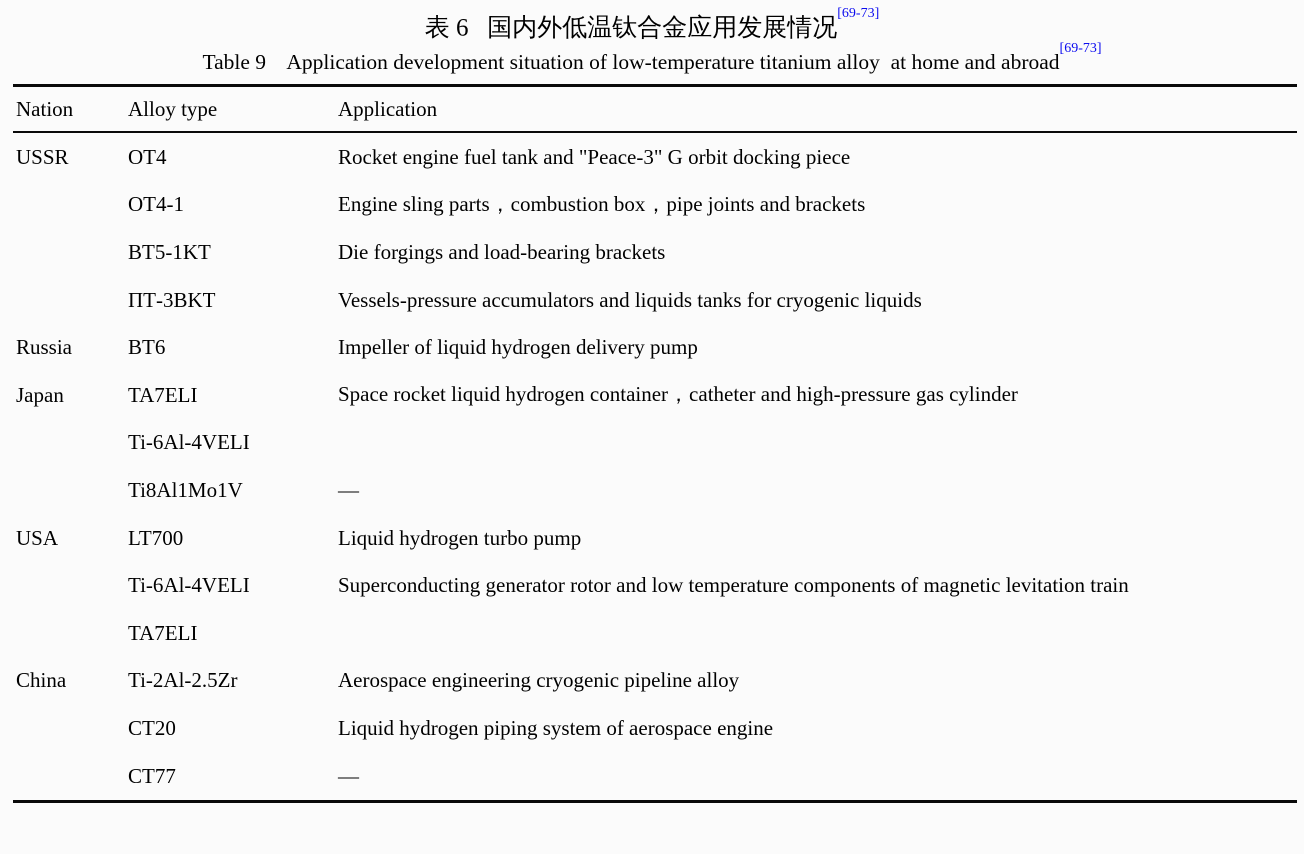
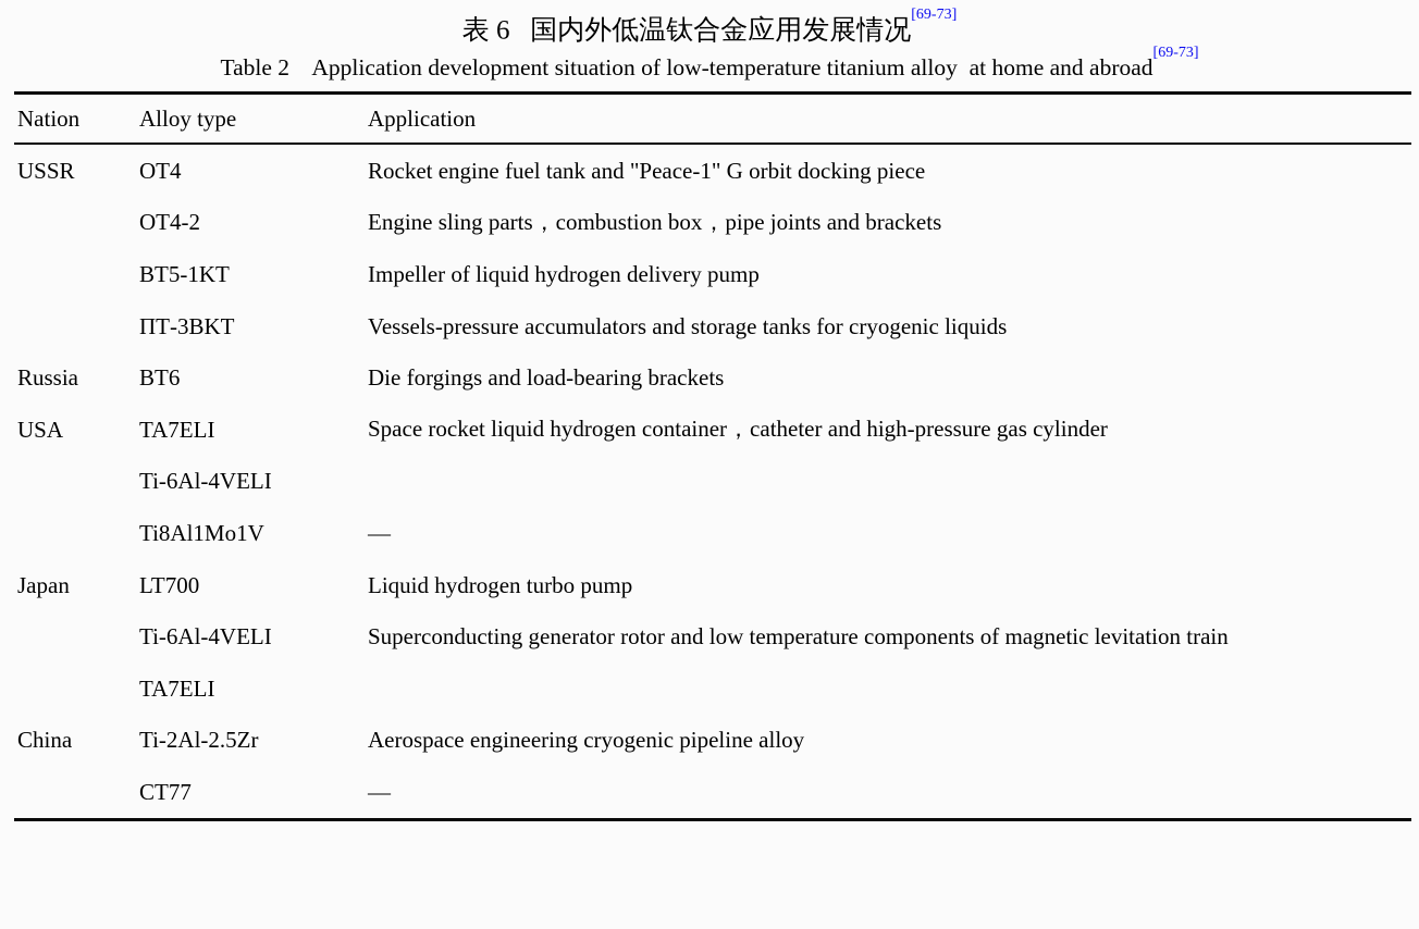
  表 6 国内外低温钛合金应用发展情况[69-73]
- Table 9 Application development situation of low-temperature titanium alloy at home and abroad[69-73]
+ Table 2 Application development situation of low-temperature titanium alloy at home and abroad[69-73]
  Nation	Alloy type	Application
- USSR	OT4	Rocket engine fuel tank and "Peace-3" G orbit docking piece
+ USSR	OT4	Rocket engine fuel tank and "Peace-1" G orbit docking piece
- 	OT4-1	Engine sling parts，combustion box，pipe joints and brackets
+ 	OT4-2	Engine sling parts，combustion box，pipe joints and brackets
- 	BT5-1KT	Die forgings and load-bearing brackets
+ 	BT5-1KT	Impeller of liquid hydrogen delivery pump
- 	ПТ-3BKT	Vessels-pressure accumulators and liquids tanks for cryogenic liquids
+ 	ПТ-3BKT	Vessels-pressure accumulators and storage tanks for cryogenic liquids
- Russia	BT6	Impeller of liquid hydrogen delivery pump
+ Russia	BT6	Die forgings and load-bearing brackets
- Japan	TA7ELI	Space rocket liquid hydrogen container，catheter and high-pressure gas cylinder
+ USA	TA7ELI	Space rocket liquid hydrogen container，catheter and high-pressure gas cylinder
  	Ti-6Al-4VELI
  	Ti8Al1Mo1V	—
- USA	LT700	Liquid hydrogen turbo pump
+ Japan	LT700	Liquid hydrogen turbo pump
  	Ti-6Al-4VELI	Superconducting generator rotor and low temperature components of magnetic levitation train
  	TA7ELI
  China	Ti-2Al-2.5Zr	Aerospace engineering cryogenic pipeline alloy
- 	CT20	Liquid hydrogen piping system of aerospace engine
  	CT77	—
